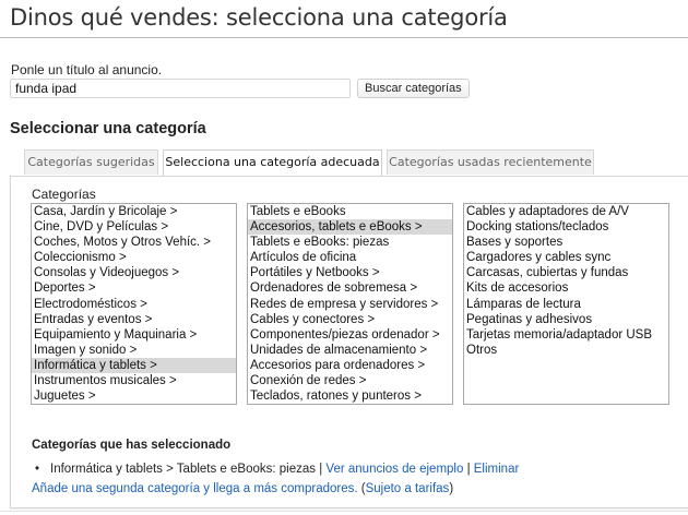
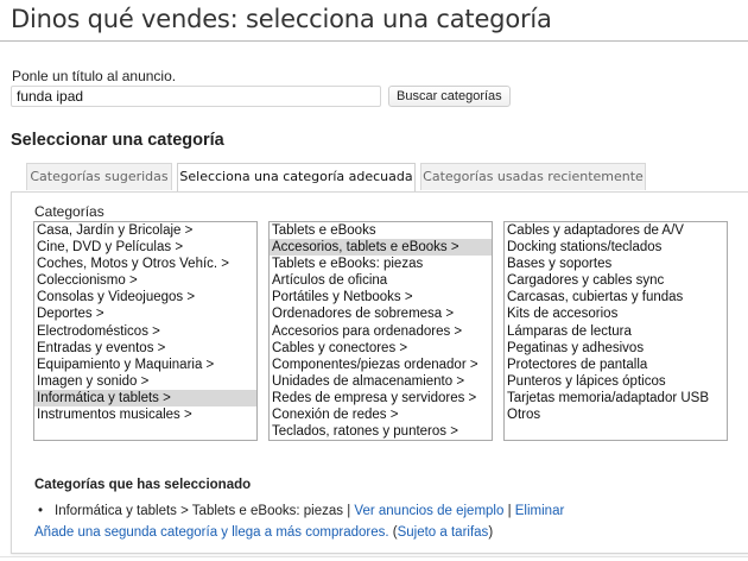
  Dinos qué vendes: selecciona una categoría
  Ponle un título al anuncio.
  funda ipad
  Buscar categorías
  Seleccionar una categoría
  Categorías sugeridas
  Selecciona una categoría adecuada
  Categorías usadas recientemente
  Categorías
  Casa, Jardín y Bricolaje >
  Cine, DVD y Películas >
  Coches, Motos y Otros Vehíc. >
  Coleccionismo >
  Consolas y Videojuegos >
  Deportes >
  Electrodomésticos >
  Entradas y eventos >
  Equipamiento y Maquinaria >
  Imagen y sonido >
  Informática y tablets >
  Instrumentos musicales >
- Juguetes >
  Tablets e eBooks
  Accesorios, tablets e eBooks >
  Tablets e eBooks: piezas
  Artículos de oficina
  Portátiles y Netbooks >
  Ordenadores de sobremesa >
- Redes de empresa y servidores >
+ Accesorios para ordenadores >
  Cables y conectores >
  Componentes/piezas ordenador >
  Unidades de almacenamiento >
- Accesorios para ordenadores >
+ Redes de empresa y servidores >
  Conexión de redes >
  Teclados, ratones y punteros >
  Cables y adaptadores de A/V
  Docking stations/teclados
  Bases y soportes
  Cargadores y cables sync
  Carcasas, cubiertas y fundas
  Kits de accesorios
  Lámparas de lectura
  Pegatinas y adhesivos
+ Protectores de pantalla
+ Punteros y lápices ópticos
  Tarjetas memoria/adaptador USB
  Otros
  Categorías que has seleccionado
  • Informática y tablets > Tablets e eBooks: piezas | Ver anuncios de ejemplo | Eliminar
  Añade una segunda categoría y llega a más compradores. (Sujeto a tarifas)
